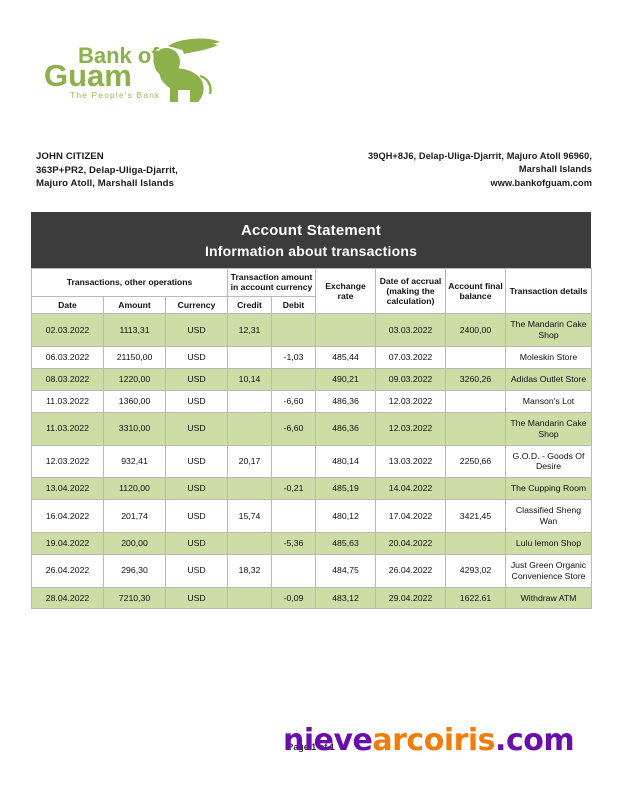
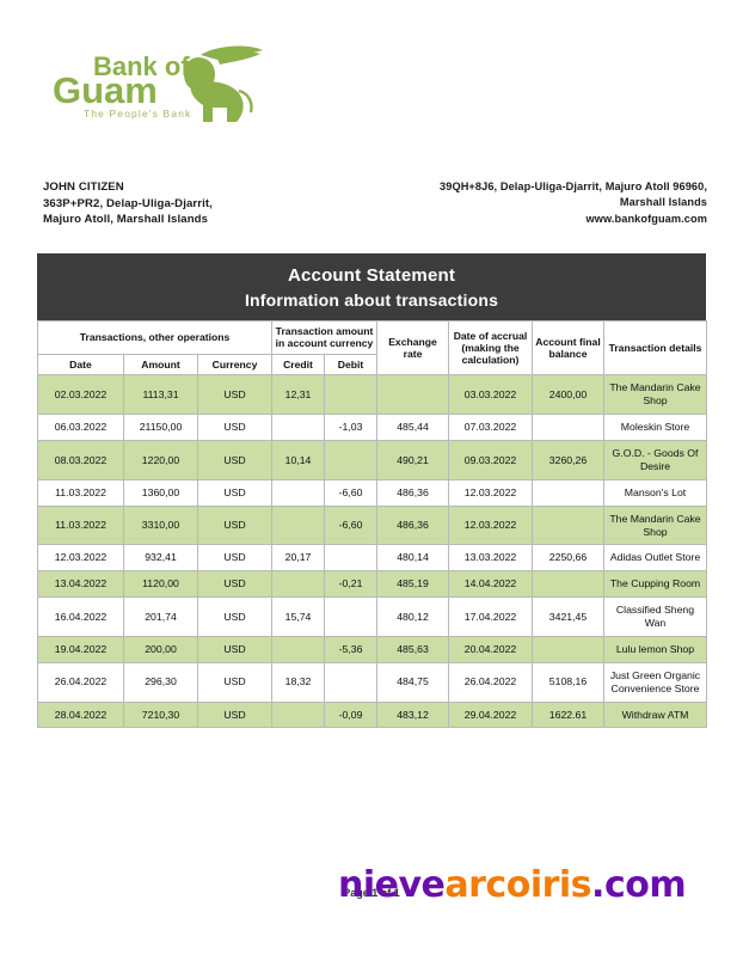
  Bank of
  Guam
  The People's Bank
  JOHN CITIZEN
  363P+PR2, Delap-Uliga-Djarrit,
  Majuro Atoll, Marshall Islands
  39QH+8J6, Delap-Uliga-Djarrit, Majuro Atoll 96960,
  Marshall Islands
  www.bankofguam.com
  Account Statement
  Information about transactions
  Transactions, other operations	Transaction amount in account currency	Exchange rate	Date of accrual (making the calculation)	Account final balance	Transaction details
  Date	Amount	Currency	Credit	Debit
  02.03.2022	1113,31	USD	12,31			03.03.2022	2400,00	The Mandarin Cake Shop
  06.03.2022	21150,00	USD		-1,03	485,44	07.03.2022		Moleskin Store
- 08.03.2022	1220,00	USD	10,14		490,21	09.03.2022	3260,26	Adidas Outlet Store
+ 08.03.2022	1220,00	USD	10,14		490,21	09.03.2022	3260,26	G.O.D. - Goods Of Desire
  11.03.2022	1360,00	USD		-6,60	486,36	12.03.2022		Manson's Lot
  11.03.2022	3310,00	USD		-6,60	486,36	12.03.2022		The Mandarin Cake Shop
- 12.03.2022	932,41	USD	20,17		480,14	13.03.2022	2250,66	G.O.D. - Goods Of Desire
+ 12.03.2022	932,41	USD	20,17		480,14	13.03.2022	2250,66	Adidas Outlet Store
  13.04.2022	1120,00	USD		-0,21	485,19	14.04.2022		The Cupping Room
  16.04.2022	201,74	USD	15,74		480,12	17.04.2022	3421,45	Classified Sheng Wan
  19.04.2022	200,00	USD		-5,36	485,63	20.04.2022		Lulu lemon Shop
- 26.04.2022	296,30	USD	18,32		484,75	26.04.2022	4293,02	Just Green Organic Convenience Store
+ 26.04.2022	296,30	USD	18,32		484,75	26.04.2022	5108,16	Just Green Organic Convenience Store
  28.04.2022	7210,30	USD		-0,09	483,12	29.04.2022	1622.61	Withdraw ATM
  Page 1 of 1
  nievearcoiris.com
